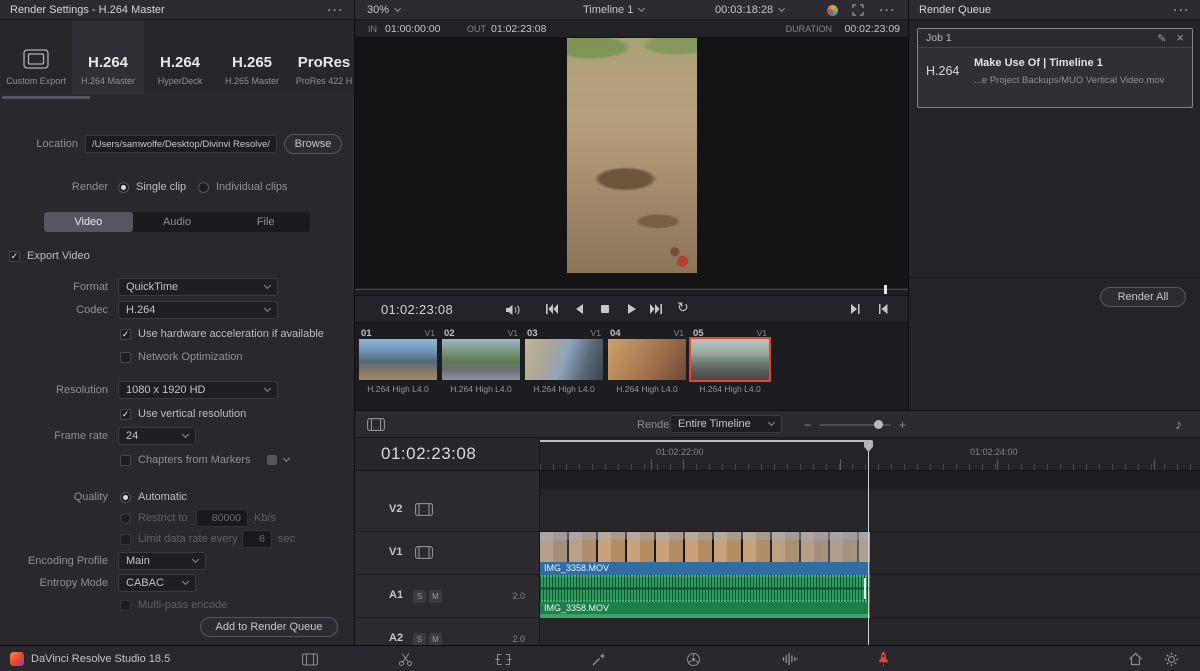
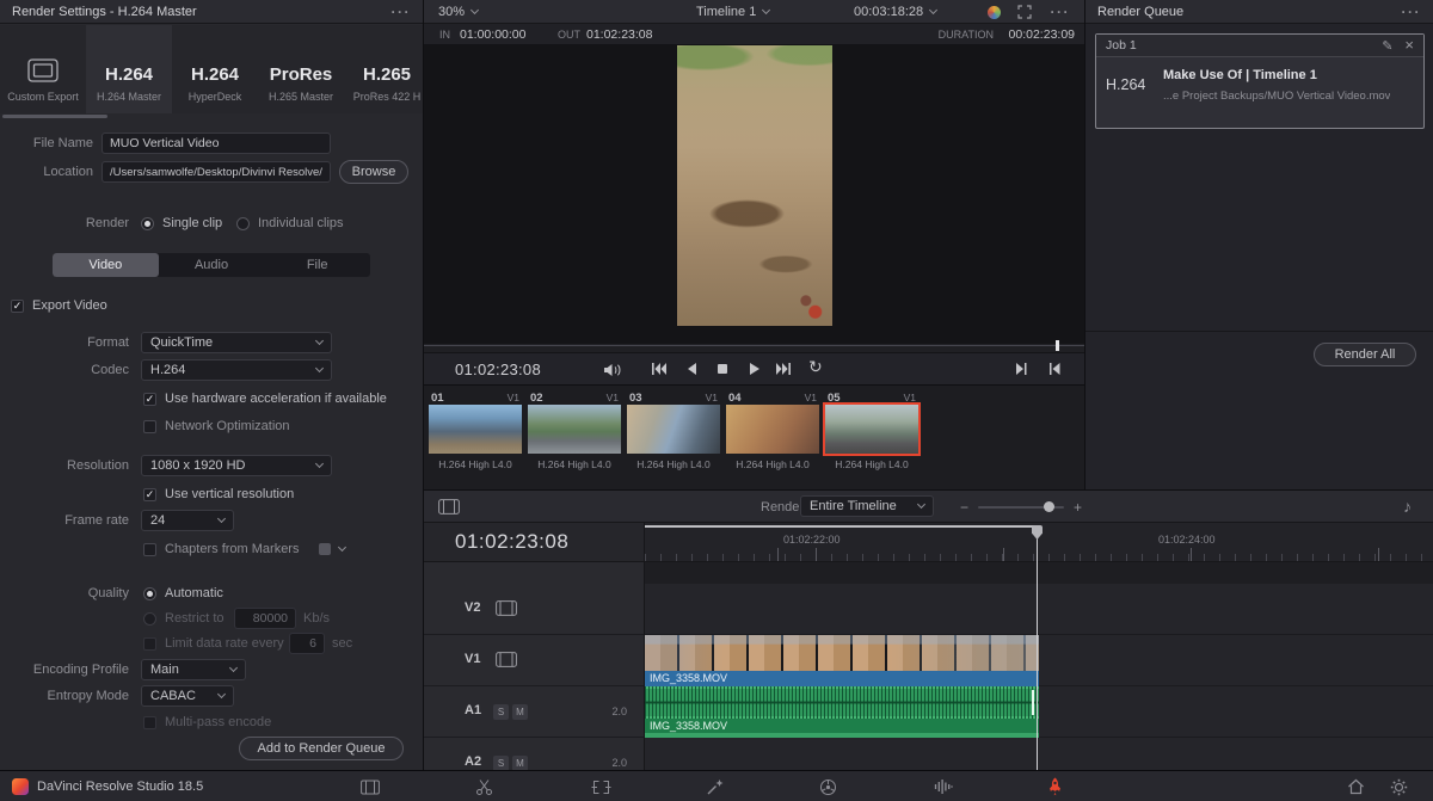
  Render Settings - H.264 Master
  ···
  Custom Export
  H.264
  H.264 Master
  H.264
  HyperDeck
- H.265
+ ProRes
  H.265 Master
- ProRes
+ H.265
  ProRes 422 H
+ File Name
+ MUO Vertical Video
  Location
  /Users/samwolfe/Desktop/Divinvi Resolve/
  Browse
  Render
  Single clip
  Individual clips
  Video
  Audio
  File
  ✓
  Export Video
  Format
  QuickTime
  Codec
  H.264
  ✓
  Use hardware acceleration if available
  Network Optimization
  Resolution
  1080 x 1920 HD
  ✓
  Use vertical resolution
  Frame rate
  24
  Chapters from Markers
  Quality
  Automatic
  Restrict to
  80000
  Kb/s
  Limit data rate every
  6
  sec
  Encoding Profile
  Main
  Entropy Mode
  CABAC
  Multi-pass encode
  Add to Render Queue
  30%
  Timeline 1
  00:03:18:28
  ···
  IN
  01:00:00:00
  OUT
  01:02:23:08
  DURATION
  00:02:23:09
  01:02:23:08
  ↻
  01
  V1
  H.264 High L4.0
  02
  V1
  H.264 High L4.0
  03
  V1
  H.264 High L4.0
  04
  V1
  H.264 High L4.0
  05
  V1
  H.264 High L4.0
  Render Queue
  ···
  Job 1
  ✎
  ×
  H.264
  Make Use Of | Timeline 1
  ...e Project Backups/MUO Vertical Video.mov
  Render All
  Rende
  Entire Timeline
  −
  +
  ♪
  01:02:23:08
  01:02:22:00
  01:02:24:00
  V2
  V1
  A1
  S
  M
  2.0
  A2
  S
  M
  2.0
  IMG_3358.MOV
  IMG_3358.MOV
  DaVinci Resolve Studio 18.5
